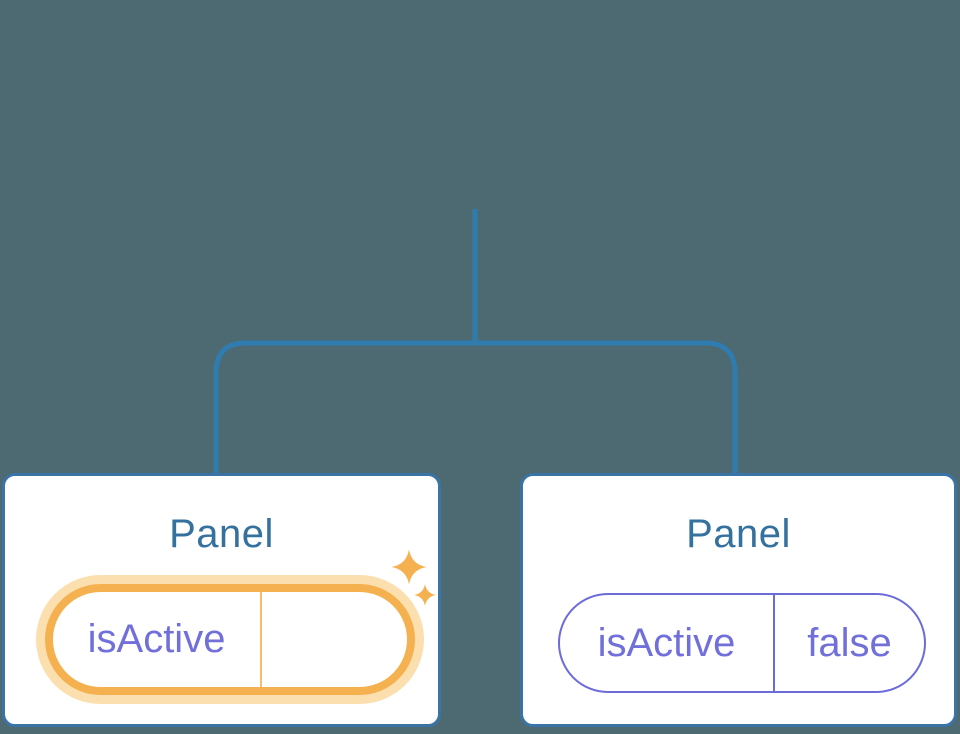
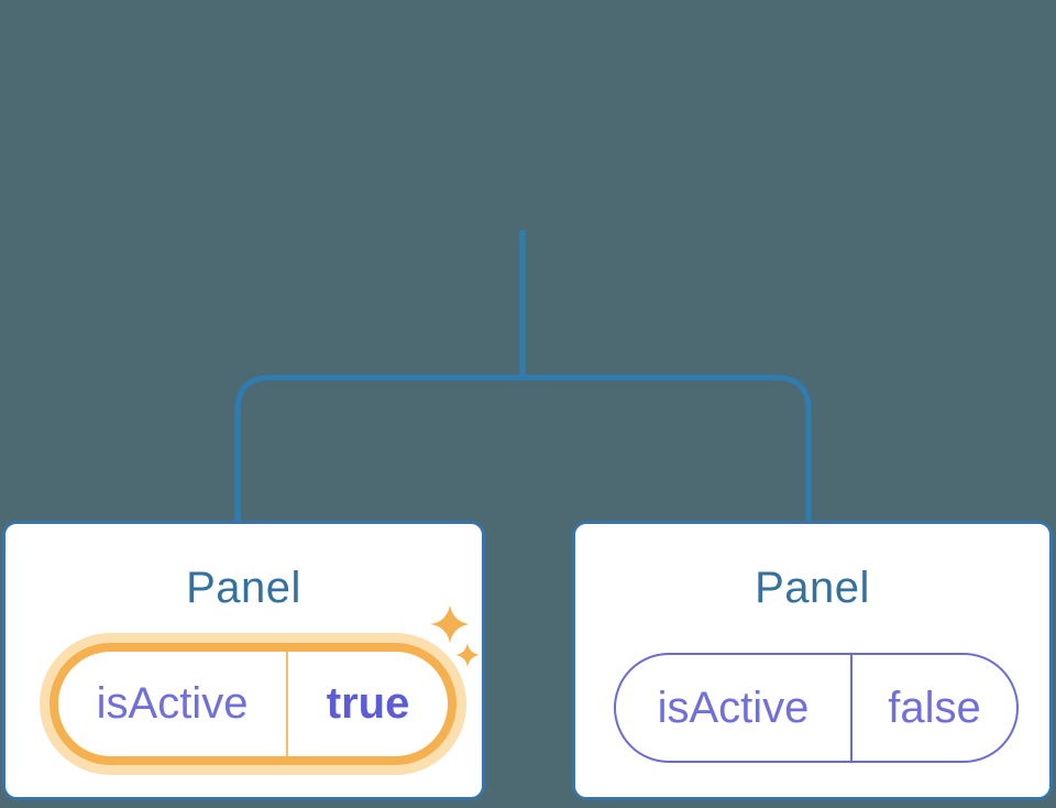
  Panel
  isActive
+ true
  Panel
  isActive
  false
